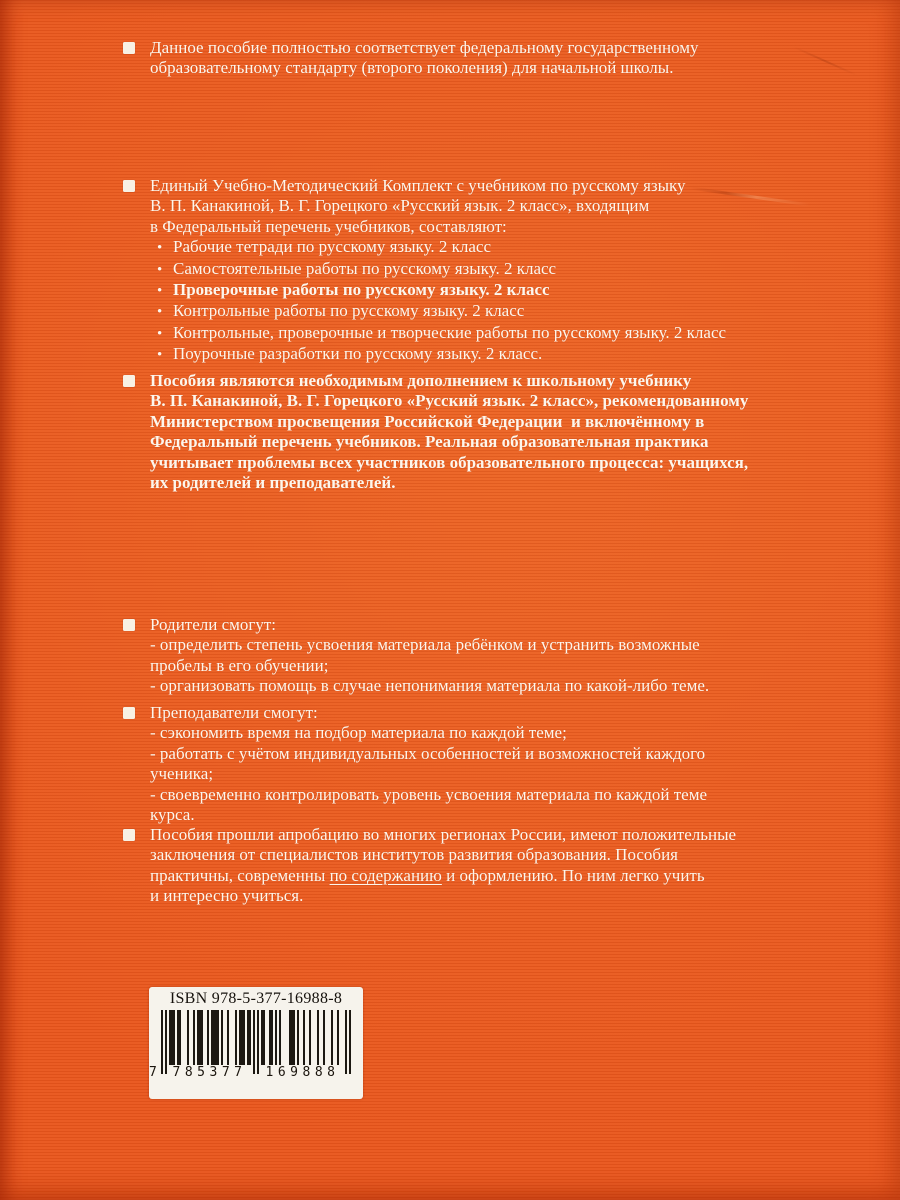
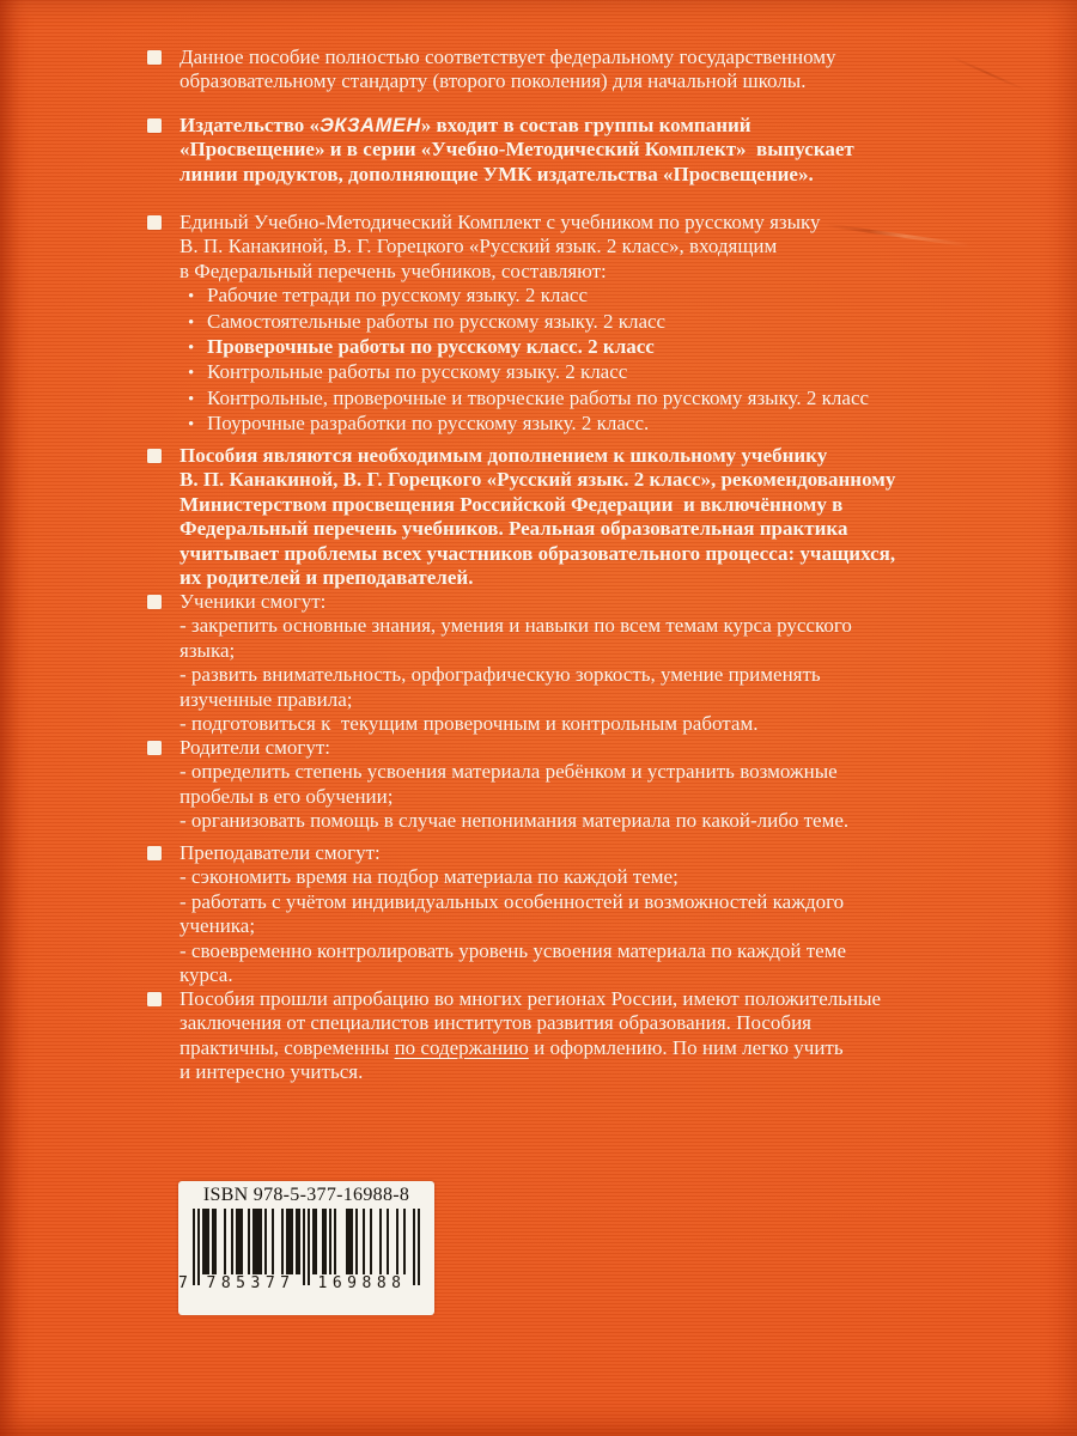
  Данное пособие полностью соответствует федеральному государственному
  образовательному стандарту (второго поколения) для начальной школы.
+ Издательство «ЭКЗАМЕН» входит в состав группы компаний
+ «Просвещение» и в серии «Учебно-Методический Комплект» выпускает
+ линии продуктов, дополняющие УМК издательства «Просвещение».
  Единый Учебно-Методический Комплект с учебником по русскому языку
  В. П. Канакиной, В. Г. Горецкого «Русский язык. 2 класс», входящим
  в Федеральный перечень учебников, составляют:
  •
  Рабочие тетради по русскому языку. 2 класс
  •
  Самостоятельные работы по русскому языку. 2 класс
  •
- Проверочные работы по русскому языку. 2 класс
+ Проверочные работы по русскому класс. 2 класс
  •
  Контрольные работы по русскому языку. 2 класс
  •
  Контрольные, проверочные и творческие работы по русскому языку. 2 класс
  •
  Поурочные разработки по русскому языку. 2 класс.
  Пособия являются необходимым дополнением к школьному учебнику
  В. П. Канакиной, В. Г. Горецкого «Русский язык. 2 класс», рекомендованному
  Министерством просвещения Российской Федерации и включённому в
  Федеральный перечень учебников. Реальная образовательная практика
  учитывает проблемы всех участников образовательного процесса: учащихся,
  их родителей и преподавателей.
+ Ученики смогут:
+ - закрепить основные знания, умения и навыки по всем темам курса русского
+ языка;
+ - развить внимательность, орфографическую зоркость, умение применять
+ изученные правила;
+ - подготовиться к текущим проверочным и контрольным работам.
  Родители смогут:
  - определить степень усвоения материала ребёнком и устранить возможные
  пробелы в его обучении;
  - организовать помощь в случае непонимания материала по какой-либо теме.
  Преподаватели смогут:
  - сэкономить время на подбор материала по каждой теме;
  - работать с учётом индивидуальных особенностей и возможностей каждого
  ученика;
  - своевременно контролировать уровень усвоения материала по каждой теме
  курса.
  Пособия прошли апробацию во многих регионах России, имеют положительные
  заключения от специалистов институтов развития образования. Пособия
  практичны, современны по содержанию и оформлению. По ним легко учить
  и интересно учиться.
  ISBN 978-5-377-16988-8
  7
  785377
  169888
